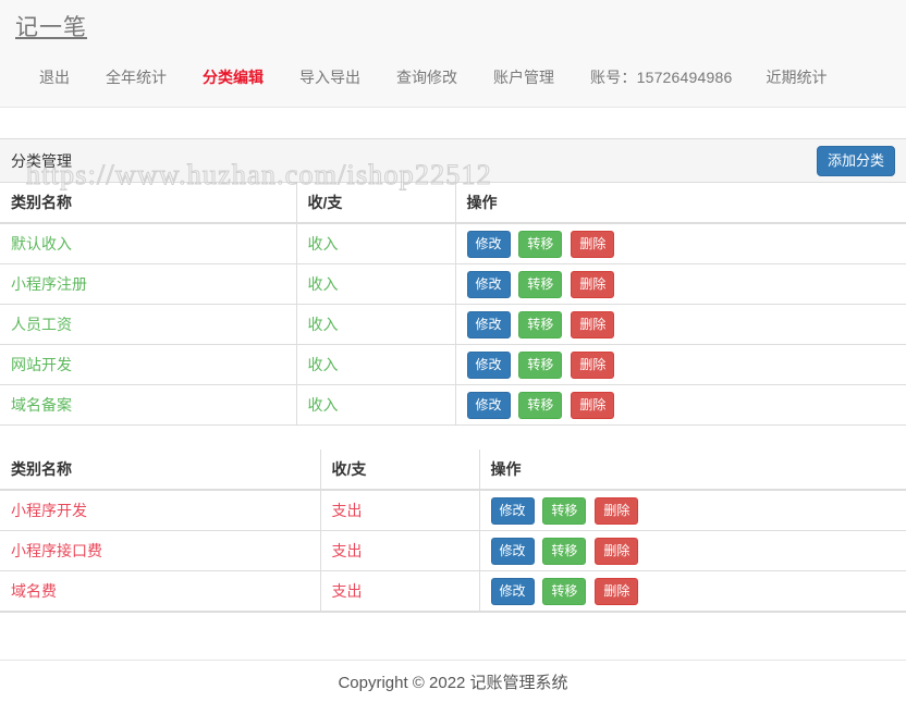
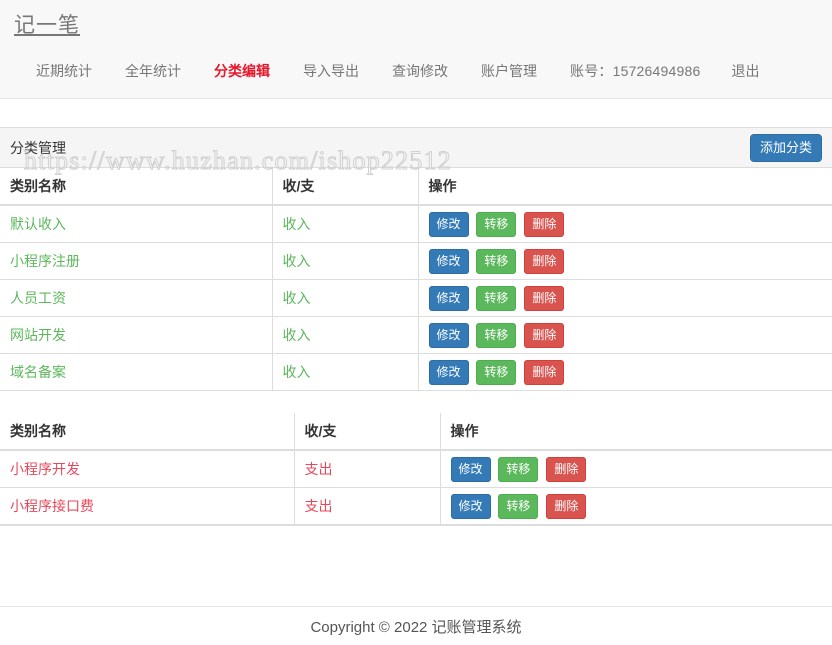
  记一笔
- 退出
+ 近期统计
  全年统计
  分类编辑
  导入导出
  查询修改
  账户管理
  账号：15726494986
- 近期统计
+ 退出
  分类管理
  添加分类
  类别名称	收/支	操作
  默认收入	收入	修改 转移 删除
  小程序注册	收入	修改 转移 删除
  人员工资	收入	修改 转移 删除
  网站开发	收入	修改 转移 删除
  域名备案	收入	修改 转移 删除
  类别名称	收/支	操作
  小程序开发	支出	修改 转移 删除
  小程序接口费	支出	修改 转移 删除
- 域名费	支出	修改 转移 删除
  https://www.huzhan.com/ishop22512
  Copyright © 2022 记账管理系统
